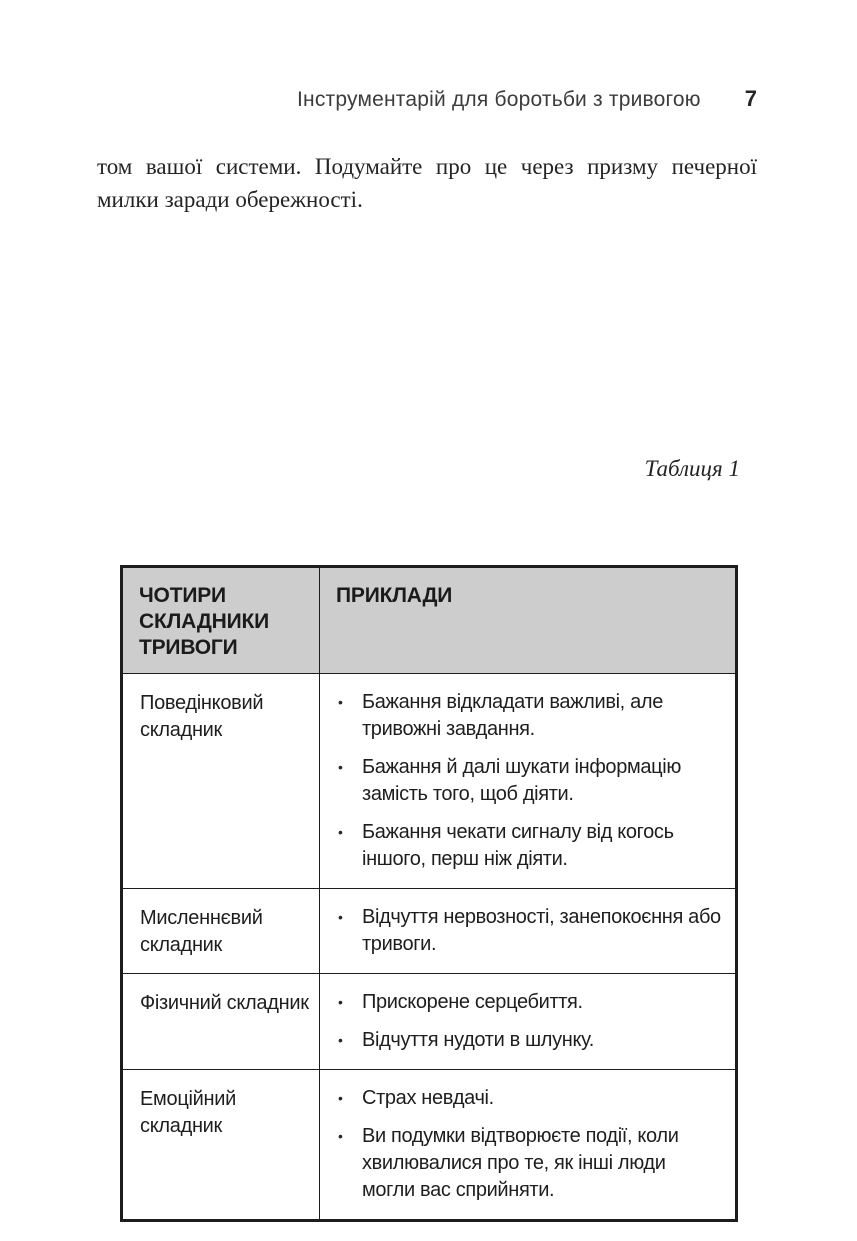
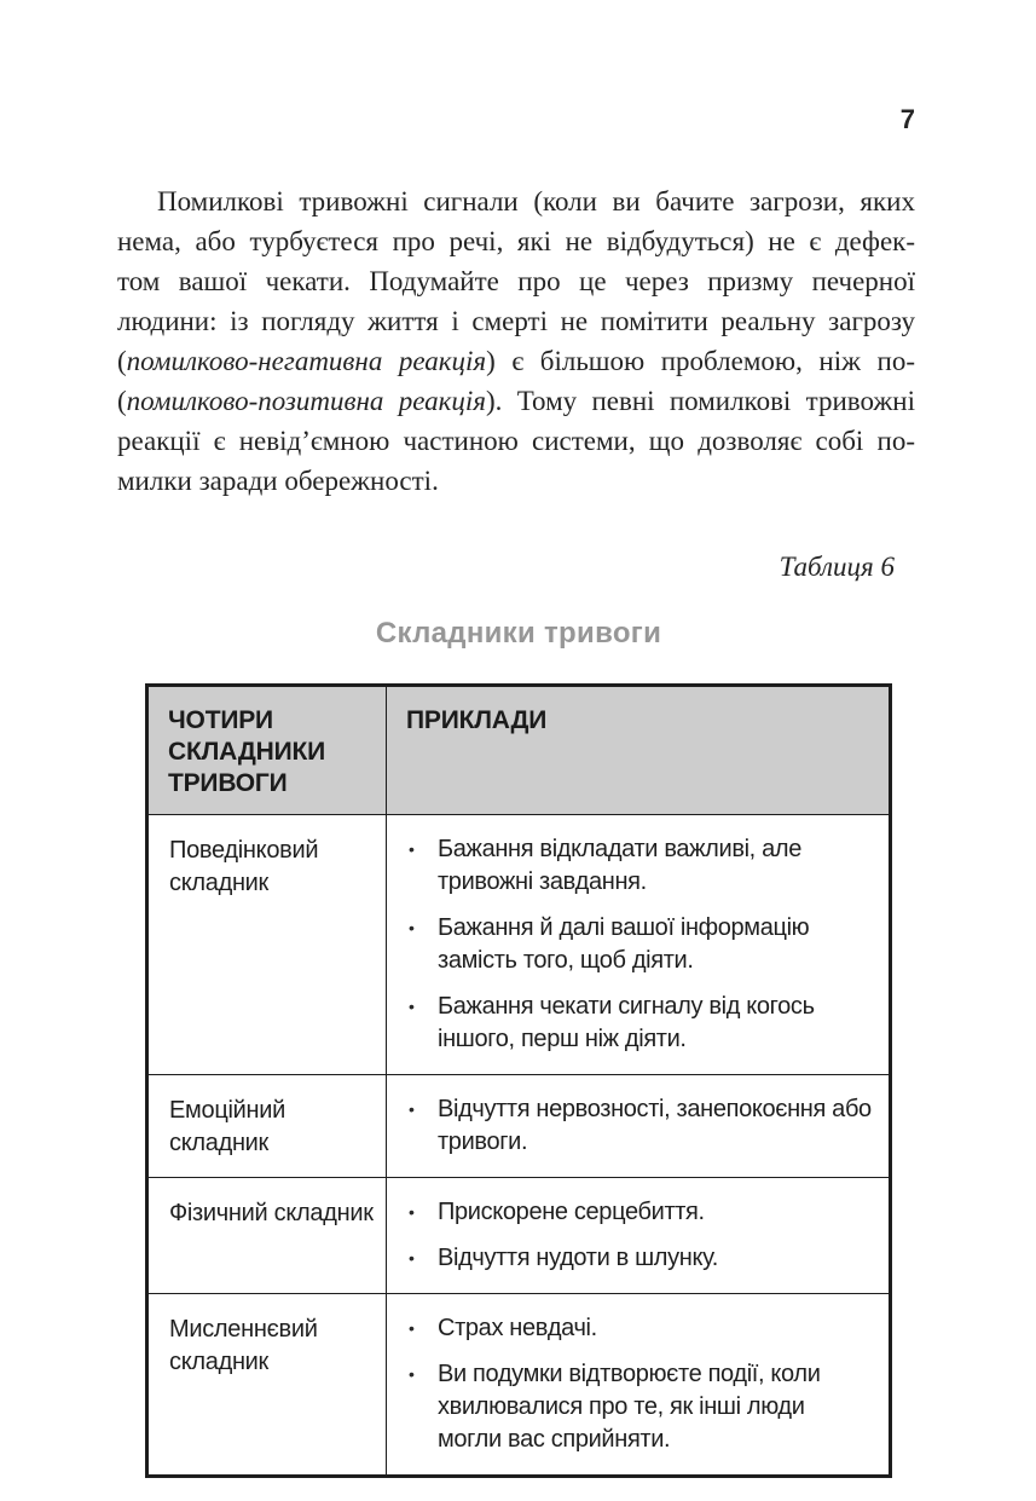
- Інструментарій для боротьби з тривогою
  7
+ Помилкові тривожні сигнали (коли ви бачите загрози, яких
+ нема, або турбуєтеся про речі, які не відбудуться) не є дефек-
- том вашої системи. Подумайте про це через призму печерної
+ том вашої чекати. Подумайте про це через призму печерної
+ людини: із погляду життя і смерті не помітити реальну загрозу
+ (помилково-негативна реакція) є більшою проблемою, ніж по-
+ (помилково-позитивна реакція). Тому певні помилкові тривожні
+ реакції є невід’ємною частиною системи, що дозволяє собі по-
  милки заради обережності.
- Таблиця 1
+ Таблиця 6
+ Складники тривоги
  ЧОТИРИ СКЛАДНИКИ ТРИВОГИ	ПРИКЛАДИ
- Поведінковий складник	• Бажання відкладати важливі, але тривожні завдання.• Бажання й далі шукати інформацію замість того, щоб діяти.• Бажання чекати сигналу від когось іншого, перш ніж діяти.
+ Поведінковий складник	• Бажання відкладати важливі, але тривожні завдання.• Бажання й далі вашої інформацію замість того, щоб діяти.• Бажання чекати сигналу від когось іншого, перш ніж діяти.
- Мисленнєвий складник	• Відчуття нервозності, занепокоєння або тривоги.
+ Емоційний складник	• Відчуття нервозності, занепокоєння або тривоги.
  Фізичний складник	• Прискорене серцебиття.• Відчуття нудоти в шлунку.
- Емоційний складник	• Страх невдачі.• Ви подумки відтворюєте події, коли хвилювалися про те, як інші люди могли вас сприйняти.
+ Мисленнєвий складник	• Страх невдачі.• Ви подумки відтворюєте події, коли хвилювалися про те, як інші люди могли вас сприйняти.
